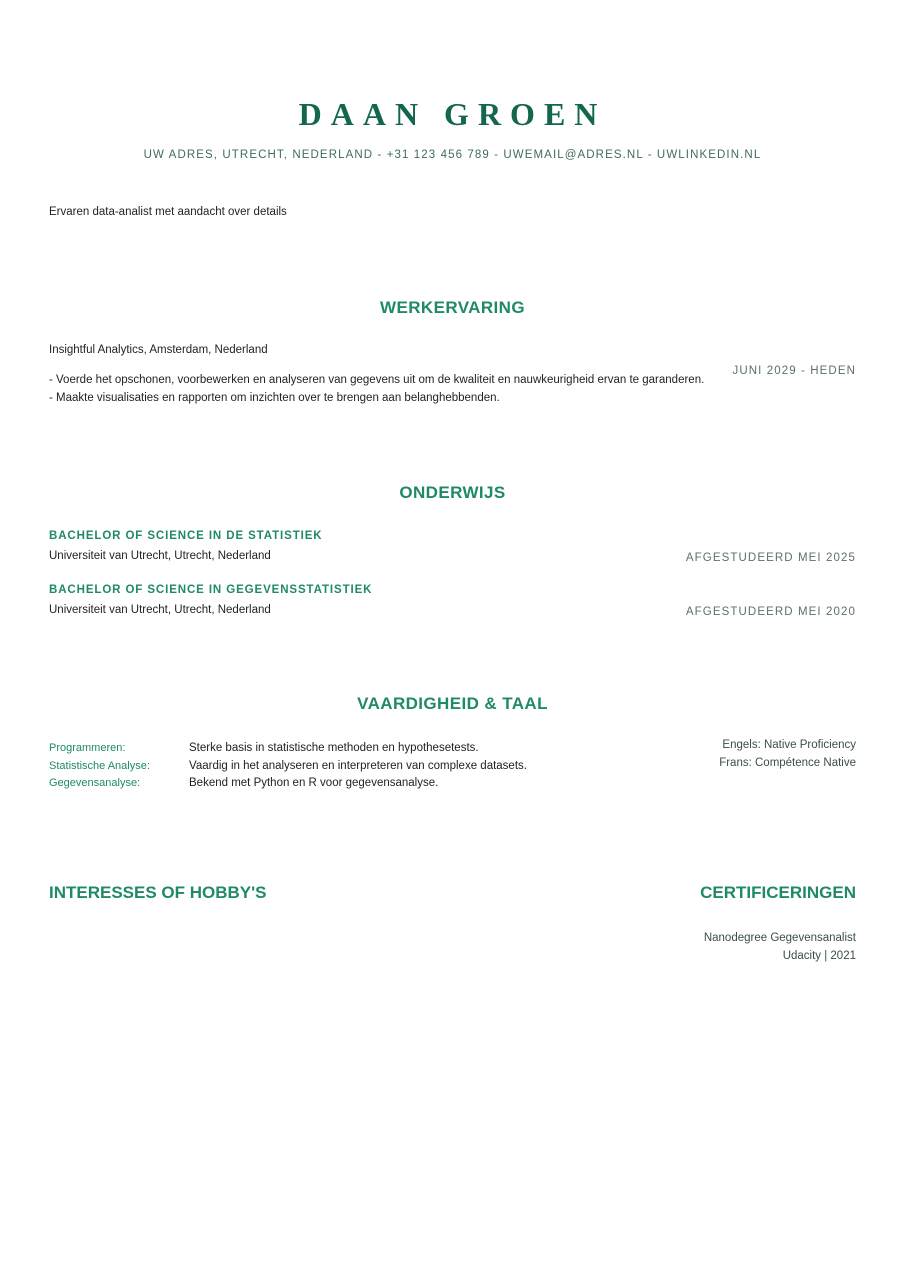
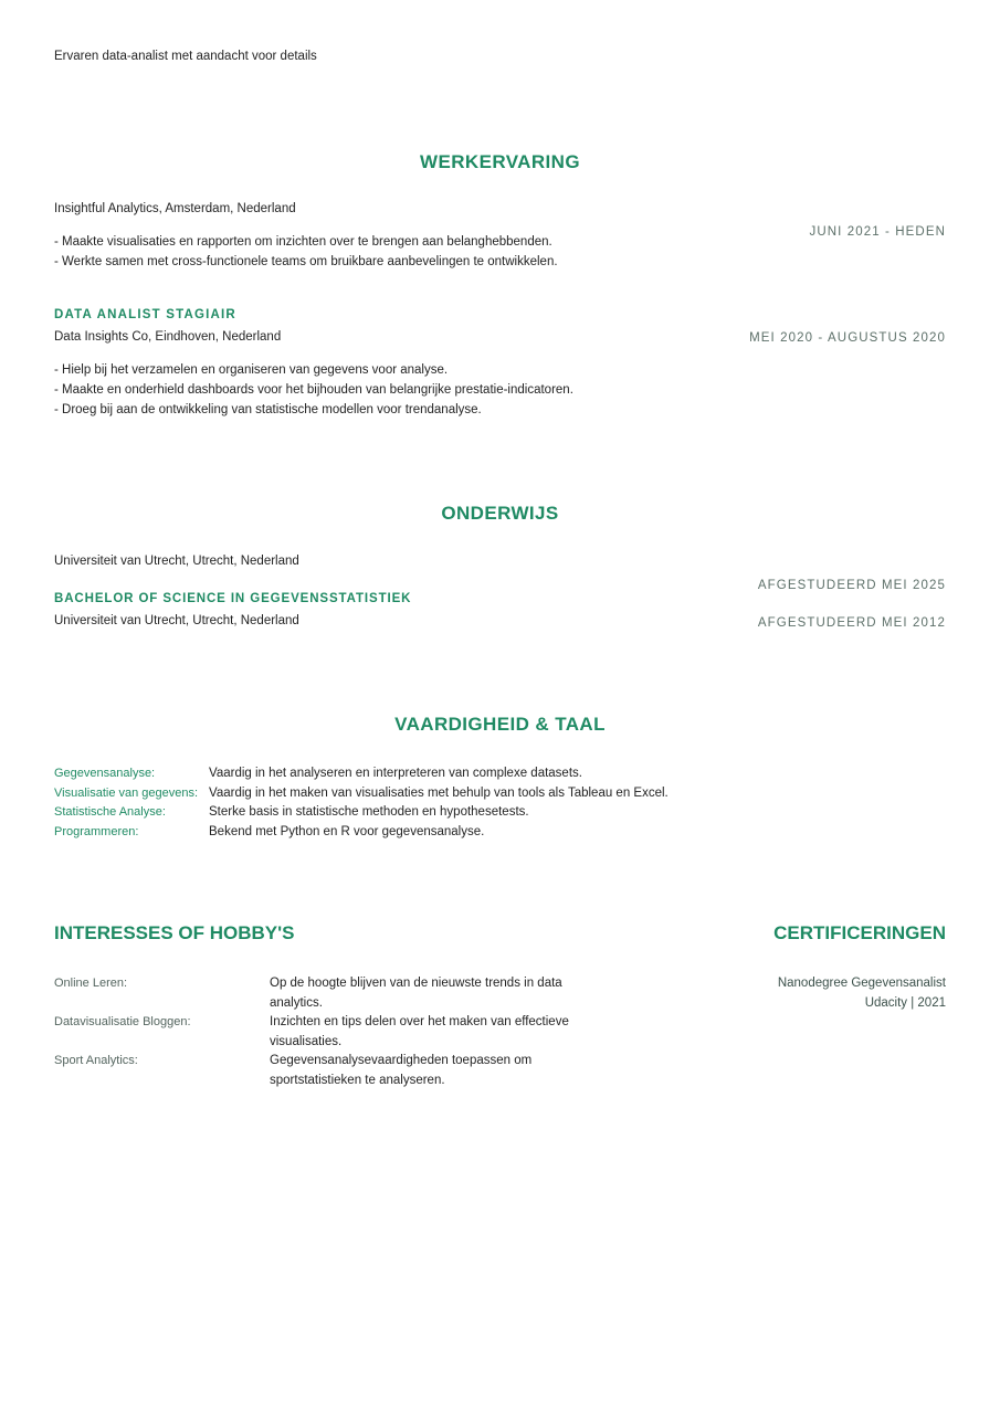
- DAAN GROEN
- UW ADRES, UTRECHT, NEDERLAND - +31 123 456 789 - UWEMAIL@ADRES.NL - UWLINKEDIN.NL
- Ervaren data-analist met aandacht over details
+ Ervaren data-analist met aandacht voor details
  WERKERVARING
  Insightful Analytics, Amsterdam, Nederland
- JUNI 2029 - HEDEN
+ JUNI 2021 - HEDEN
- - Voerde het opschonen, voorbewerken en analyseren van gegevens uit om de kwaliteit en nauwkeurigheid ervan te garanderen.
  - Maakte visualisaties en rapporten om inzichten over te brengen aan belanghebbenden.
+ - Werkte samen met cross-functionele teams om bruikbare aanbevelingen te ontwikkelen.
+ DATA ANALIST STAGIAIR
+ Data Insights Co, Eindhoven, Nederland
+ MEI 2020 - AUGUSTUS 2020
+ - Hielp bij het verzamelen en organiseren van gegevens voor analyse.
+ - Maakte en onderhield dashboards voor het bijhouden van belangrijke prestatie-indicatoren.
+ - Droeg bij aan de ontwikkeling van statistische modellen voor trendanalyse.
  ONDERWIJS
- BACHELOR OF SCIENCE IN DE STATISTIEK
  Universiteit van Utrecht, Utrecht, Nederland
  AFGESTUDEERD MEI 2025
  BACHELOR OF SCIENCE IN GEGEVENSSTATISTIEK
  Universiteit van Utrecht, Utrecht, Nederland
- AFGESTUDEERD MEI 2020
+ AFGESTUDEERD MEI 2012
  VAARDIGHEID & TAAL
- Programmeren:
+ Gegevensanalyse:
- Sterke basis in statistische methoden en hypothesetests.
+ Vaardig in het analyseren en interpreteren van complexe datasets.
+ Visualisatie van gegevens:
+ Vaardig in het maken van visualisaties met behulp van tools als Tableau en Excel.
  Statistische Analyse:
- Vaardig in het analyseren en interpreteren van complexe datasets.
+ Sterke basis in statistische methoden en hypothesetests.
- Gegevensanalyse:
+ Programmeren:
  Bekend met Python en R voor gegevensanalyse.
- Engels: Native Proficiency
- Frans: Compétence Native
  INTERESSES OF HOBBY'S
+ Online Leren:
+ Op de hoogte blijven van de nieuwste trends in data analytics.
+ Datavisualisatie Bloggen:
+ Inzichten en tips delen over het maken van effectieve visualisaties.
+ Sport Analytics:
+ Gegevensanalysevaardigheden toepassen om sportstatistieken te analyseren.
  CERTIFICERINGEN
  Nanodegree Gegevensanalist
  Udacity | 2021
